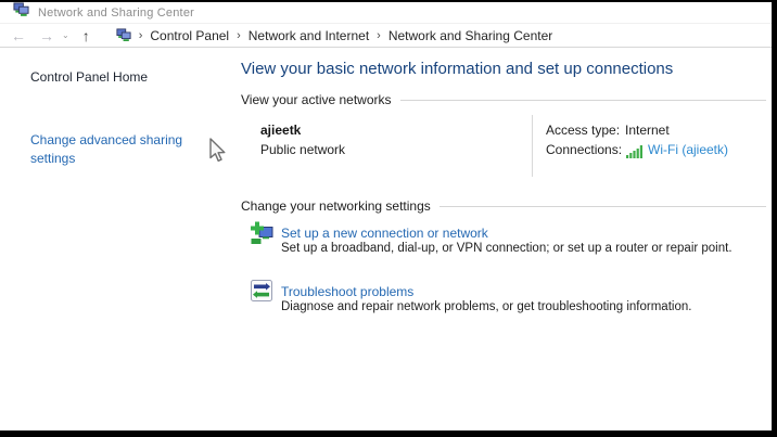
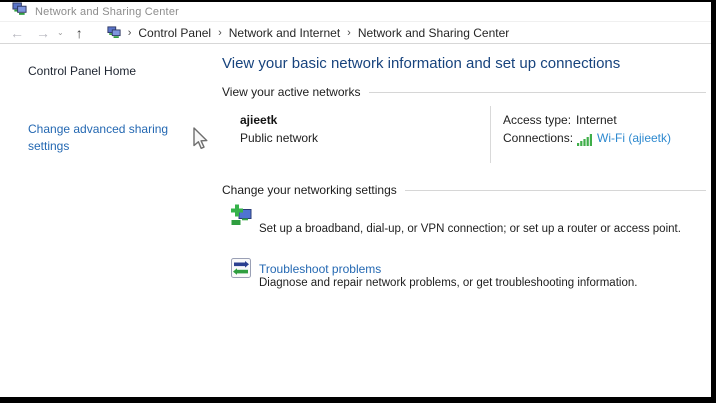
  Network and Sharing Center
  ←
  →
  ⌄
  ↑
  ›
  Control Panel
  ›
  Network and Internet
  ›
  Network and Sharing Center
  Control Panel Home
  Change advanced sharing settings
  View your basic network information and set up connections
  View your active networks
  ajieetk
  Public network
  Access type:
  Internet
  Connections:
  Wi-Fi (ajieetk)
  Change your networking settings
- Set up a new connection or network
- Set up a broadband, dial-up, or VPN connection; or set up a router or repair point.
+ Set up a broadband, dial-up, or VPN connection; or set up a router or access point.
  Troubleshoot problems
  Diagnose and repair network problems, or get troubleshooting information.
